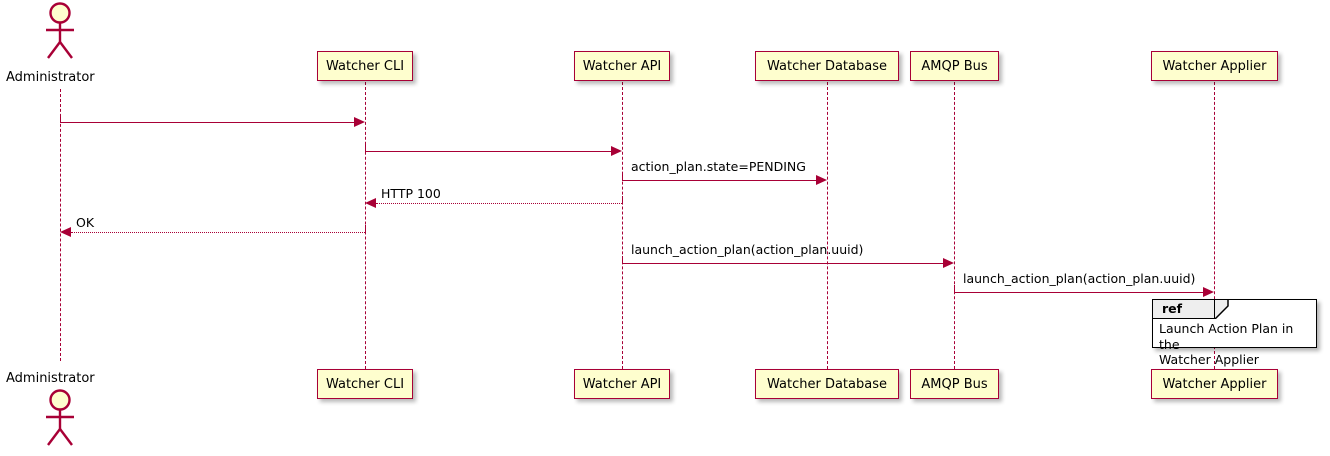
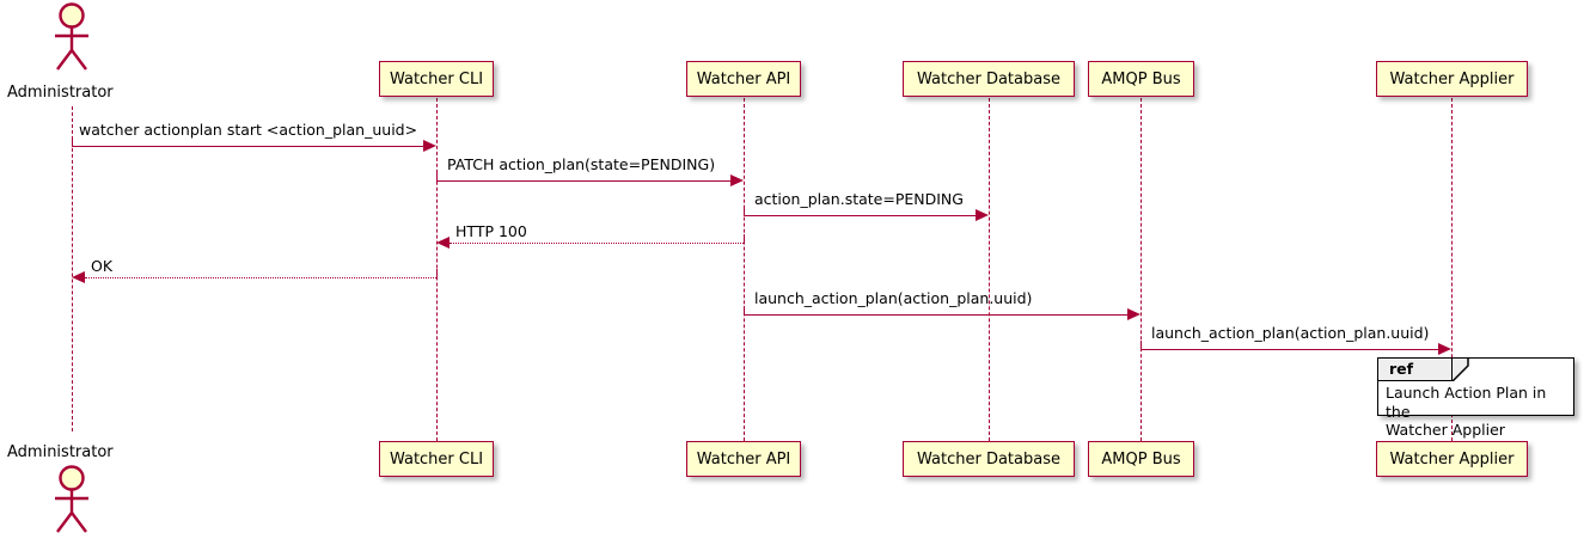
  Administrator
  Watcher CLI
  Watcher API
  Watcher Database
  AMQP Bus
  Watcher Applier
+ watcher actionplan start <action_plan_uuid>
+ PATCH action_plan(state=PENDING)
  action_plan.state=PENDING
  HTTP 100
  OK
  launch_action_plan(action_plan.uuid)
  launch_action_plan(action_plan.uuid)
  ref
  Launch Action Plan in the
  Watcher Applier
  Watcher CLI
  Watcher API
  Watcher Database
  AMQP Bus
  Watcher Applier
  Administrator
